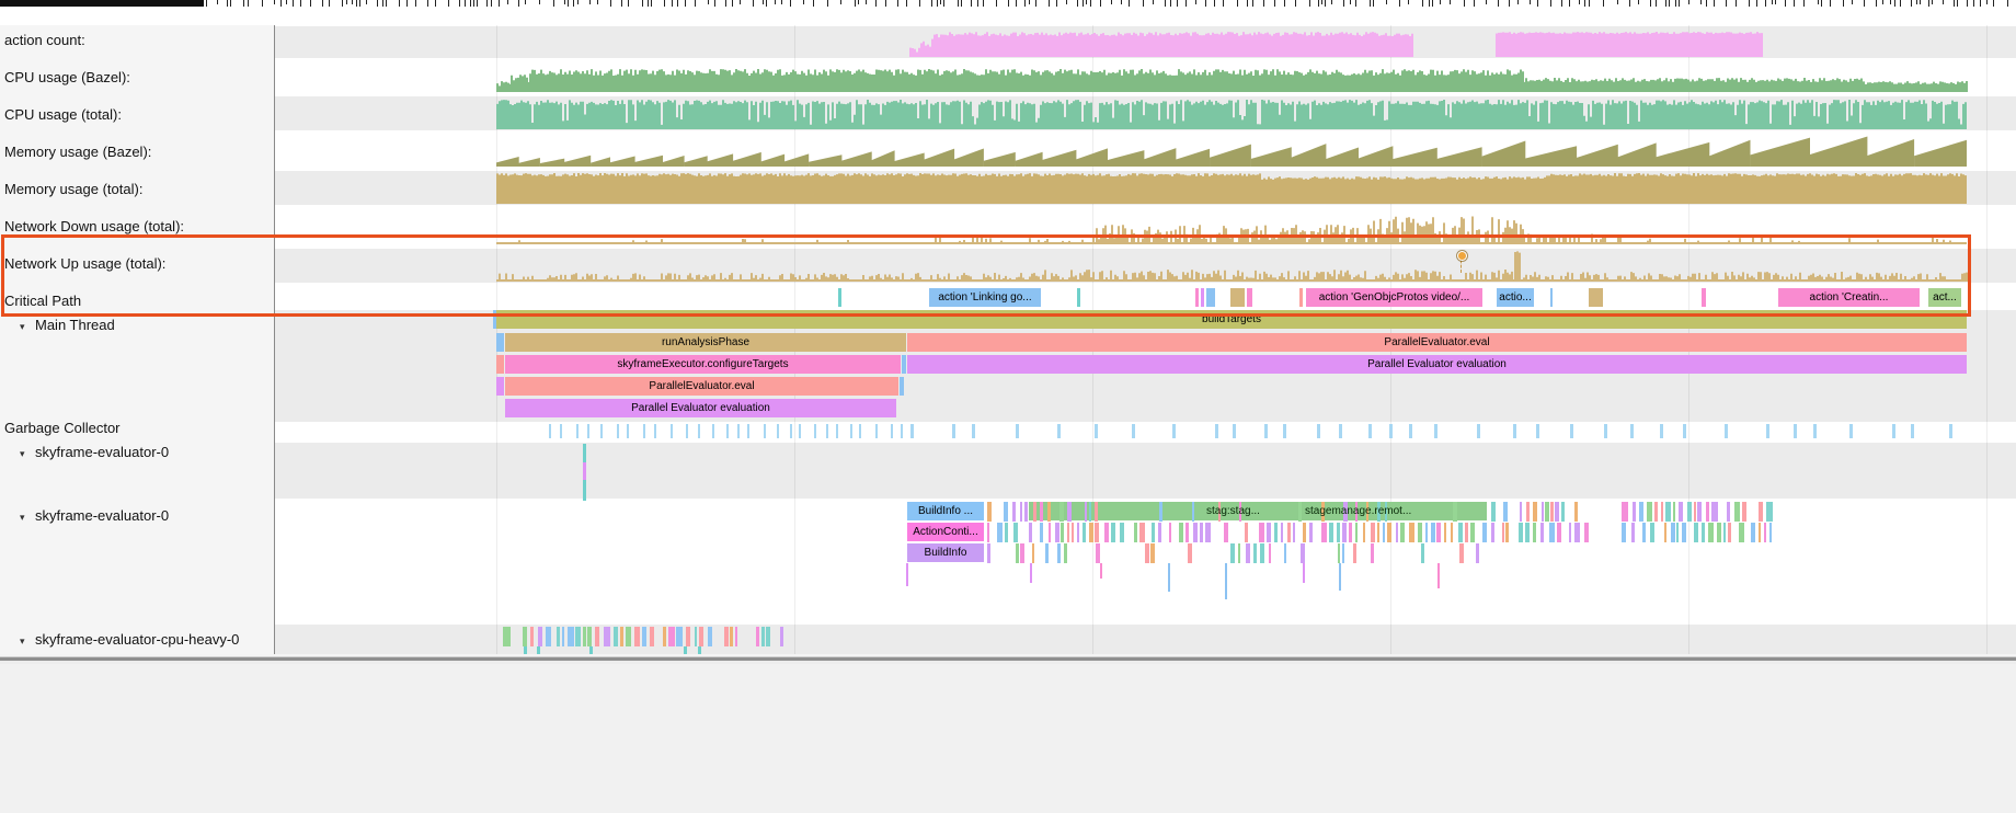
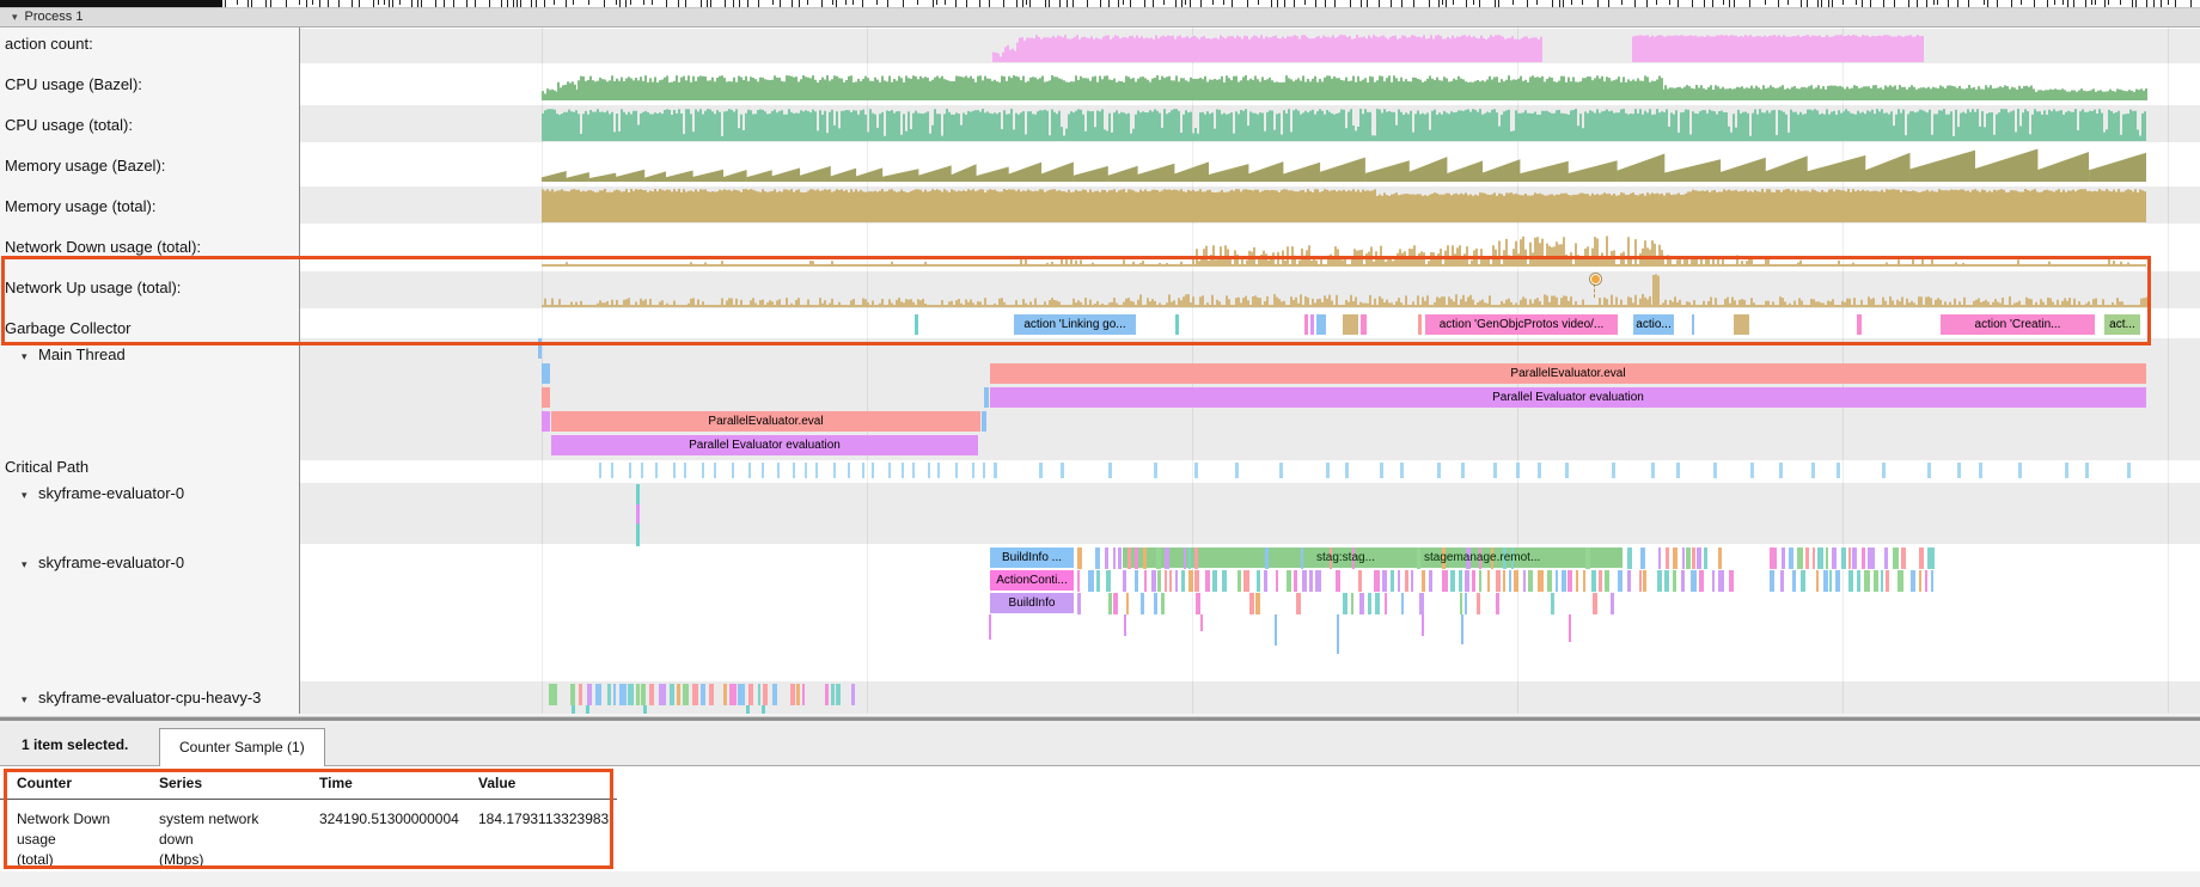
+ ▾ Process 1
  action 'Linking go...
  action 'GenObjcProtos video/...
  actio...
  action 'Creatin...
  act...
- buildTargets
- runAnalysisPhase
  ParallelEvaluator.eval
- skyframeExecutor.configureTargets
  Parallel Evaluator evaluation
  ParallelEvaluator.eval
  Parallel Evaluator evaluation
  BuildInfo ...
  ActionConti...
  BuildInfo
  stag:stag...
  stagemanage.remot...
  action count:
  CPU usage (Bazel):
  CPU usage (total):
  Memory usage (Bazel):
  Memory usage (total):
  Network Down usage (total):
  Network Up usage (total):
- Critical Path
+ Garbage Collector
  ▾ Main Thread
- Garbage Collector
+ Critical Path
  ▾ skyframe-evaluator-0
  ▾ skyframe-evaluator-0
- ▾ skyframe-evaluator-cpu-heavy-0
+ ▾ skyframe-evaluator-cpu-heavy-3
+ 1 item selected.
+ Counter Sample (1)
+ Counter	Series	Time	Value
+ Network Down usage (total)	system network down (Mbps)	324190.51300000004	184.1793113323983
